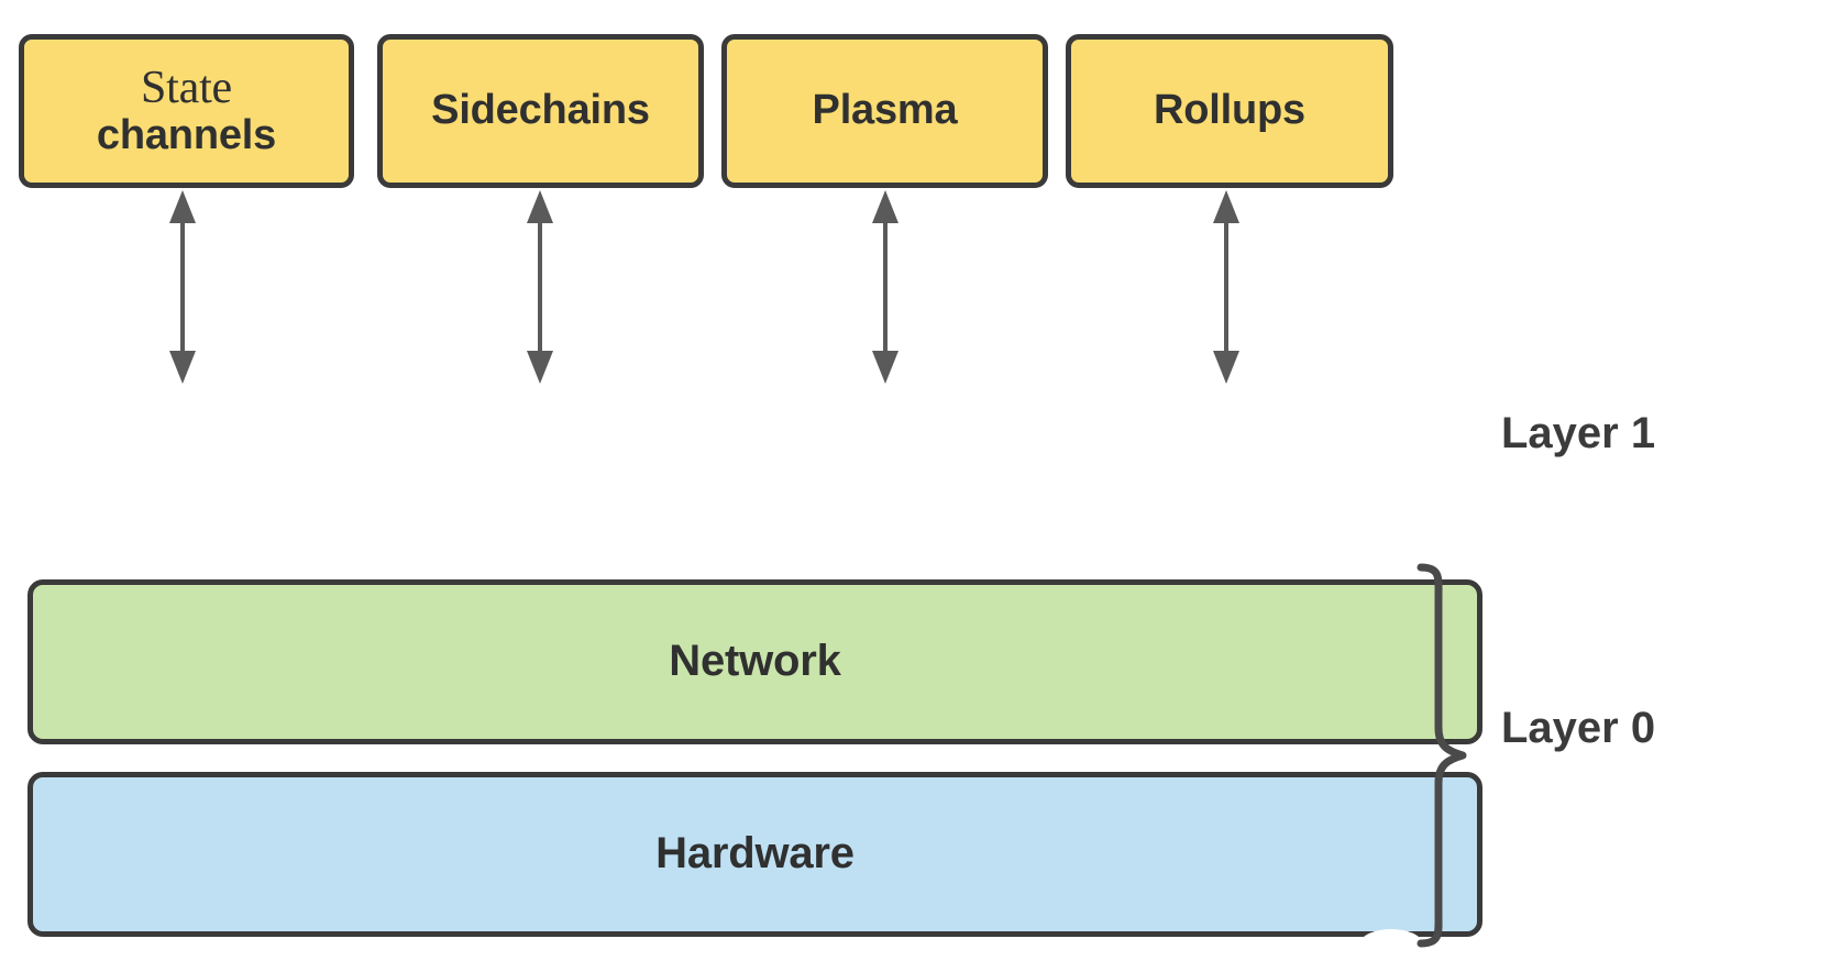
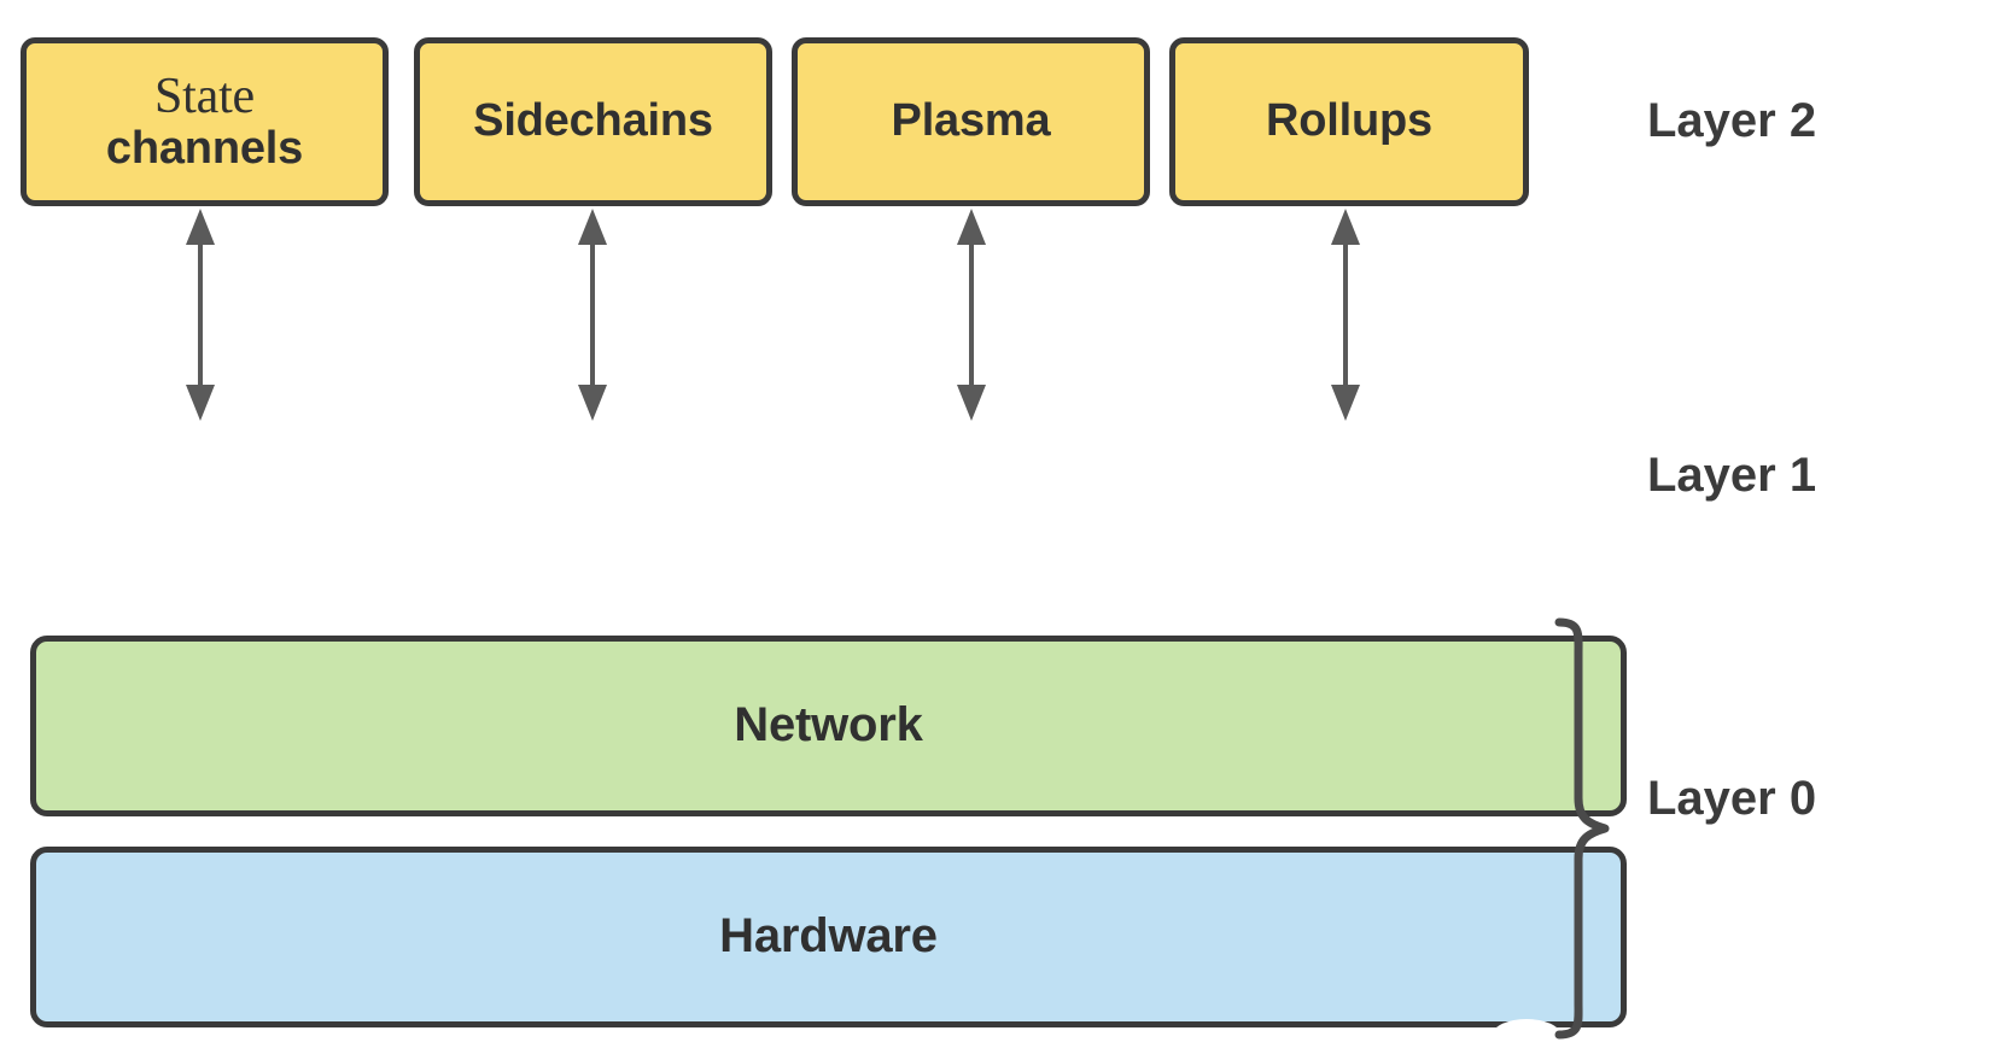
  State
  channels
  Sidechains
  Plasma
  Rollups
  Network
  Hardware
+ Layer 2
  Layer 1
  Layer 0
